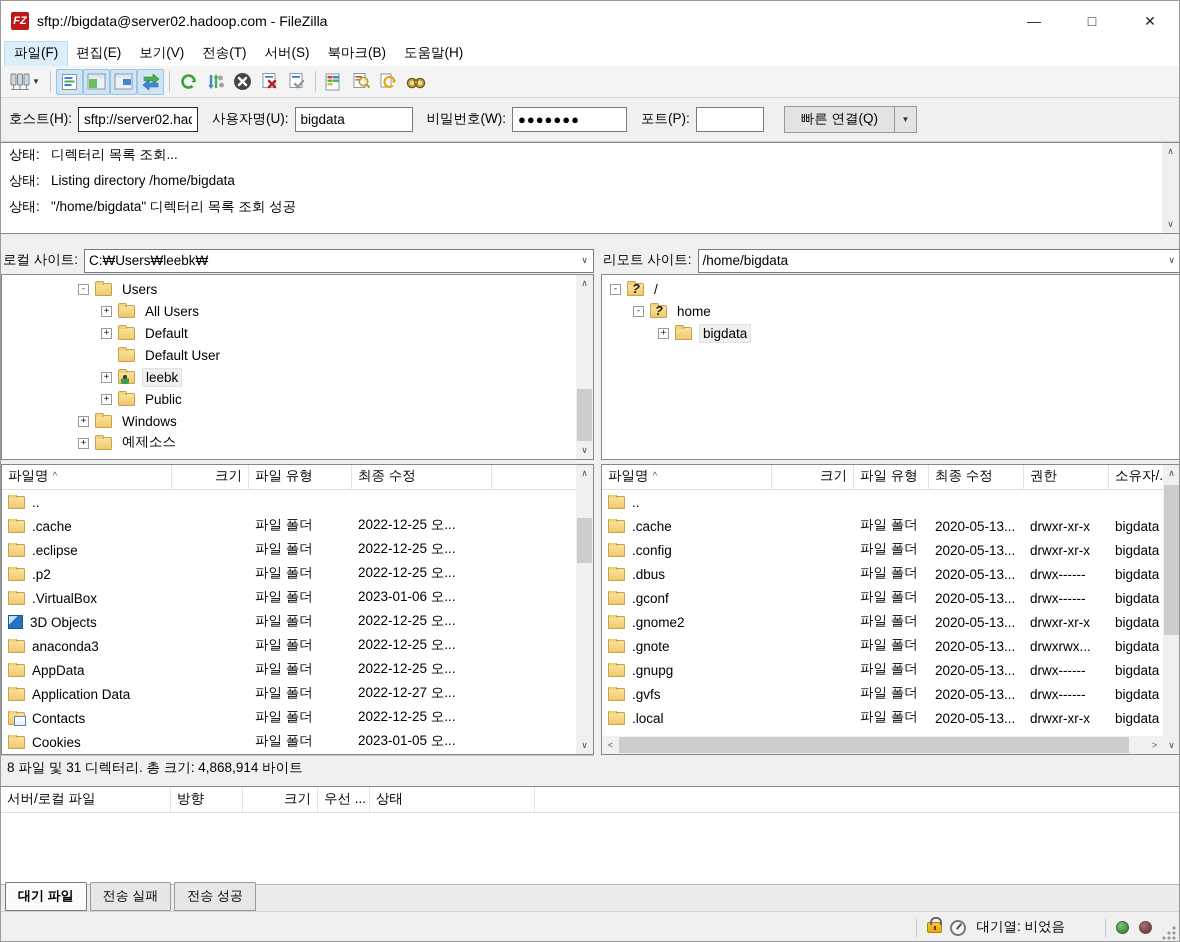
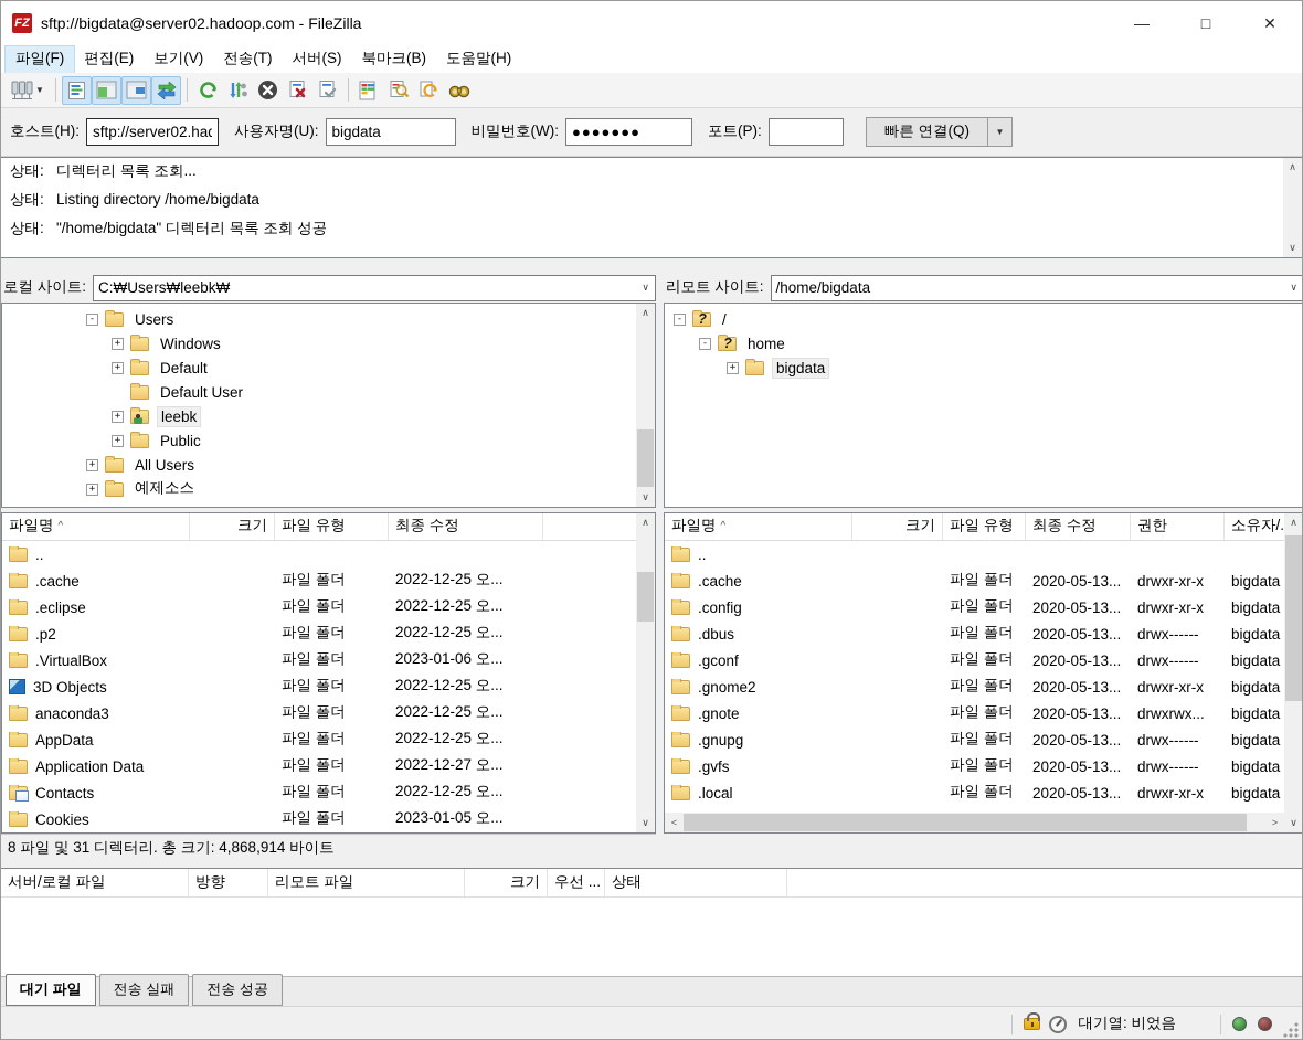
  FZ
  sftp://bigdata@server02.hadoop.com - FileZilla
  —
  □
  ✕
  파일(F)
  편집(E)
  보기(V)
  전송(T)
  서버(S)
  북마크(B)
  도움말(H)
  ▼
  호스트(H):
  sftp://server02.ha
  사용자명(U):
  bigdata
  비밀번호(W):
  ●●●●●●●
  포트(P):
  빠른 연결(Q)
  ▼
  상태:
  디렉터리 목록 조회...
  상태:
  Listing directory /home/bigdata
  상태:
  "/home/bigdata" 디렉터리 목록 조회 성공
  ∧
  ∨
  로컬 사이트:
  C:₩Users₩leebk₩
  ∨
  -
  Users
  +
- All Users
+ Windows
  +
  Default
  Default User
  +
  leebk
  +
  Public
  +
- Windows
+ All Users
  +
  예제소스
  ∧
  ∨
  파일명
  크기
  파일 유형
  최종 수정
  ..
  .cache
  파일 폴더
  2022-12-25 오...
  .eclipse
  파일 폴더
  2022-12-25 오...
  .p2
  파일 폴더
  2022-12-25 오...
  .VirtualBox
  파일 폴더
  2023-01-06 오...
  3D Objects
  파일 폴더
  2022-12-25 오...
  anaconda3
  파일 폴더
  2022-12-25 오...
  AppData
  파일 폴더
  2022-12-25 오...
  Application Data
  파일 폴더
  2022-12-27 오...
  Contacts
  파일 폴더
  2022-12-25 오...
  Cookies
  파일 폴더
  2023-01-05 오...
  ∧
  ∨
  8 파일 및 31 디렉터리. 총 크기: 4,868,914 바이트
  리모트 사이트:
  /home/bigdata
  ∨
  -
  /
  -
  home
  +
  bigdata
  파일명
  크기
  파일 유형
  최종 수정
  권한
  소유자/.
  ..
  .cache
  파일 폴더
  2020-05-13...
  drwxr-xr-x
  bigdata
  .config
  파일 폴더
  2020-05-13...
  drwxr-xr-x
  bigdata
  .dbus
  파일 폴더
  2020-05-13...
  drwx------
  bigdata
  .gconf
  파일 폴더
  2020-05-13...
  drwx------
  bigdata
  .gnome2
  파일 폴더
  2020-05-13...
  drwxr-xr-x
  bigdata
  .gnote
  파일 폴더
  2020-05-13...
  drwxrwx...
  bigdata
  .gnupg
  파일 폴더
  2020-05-13...
  drwx------
  bigdata
  .gvfs
  파일 폴더
  2020-05-13...
  drwx------
  bigdata
  .local
  파일 폴더
  2020-05-13...
  drwxr-xr-x
  bigdata
  <
  >
  ∧
  ∨
  서버/로컬 파일
  방향
+ 리모트 파일
  크기
  우선 ...
  상태
  대기 파일
  전송 실패
  전송 성공
  대기열: 비었음
